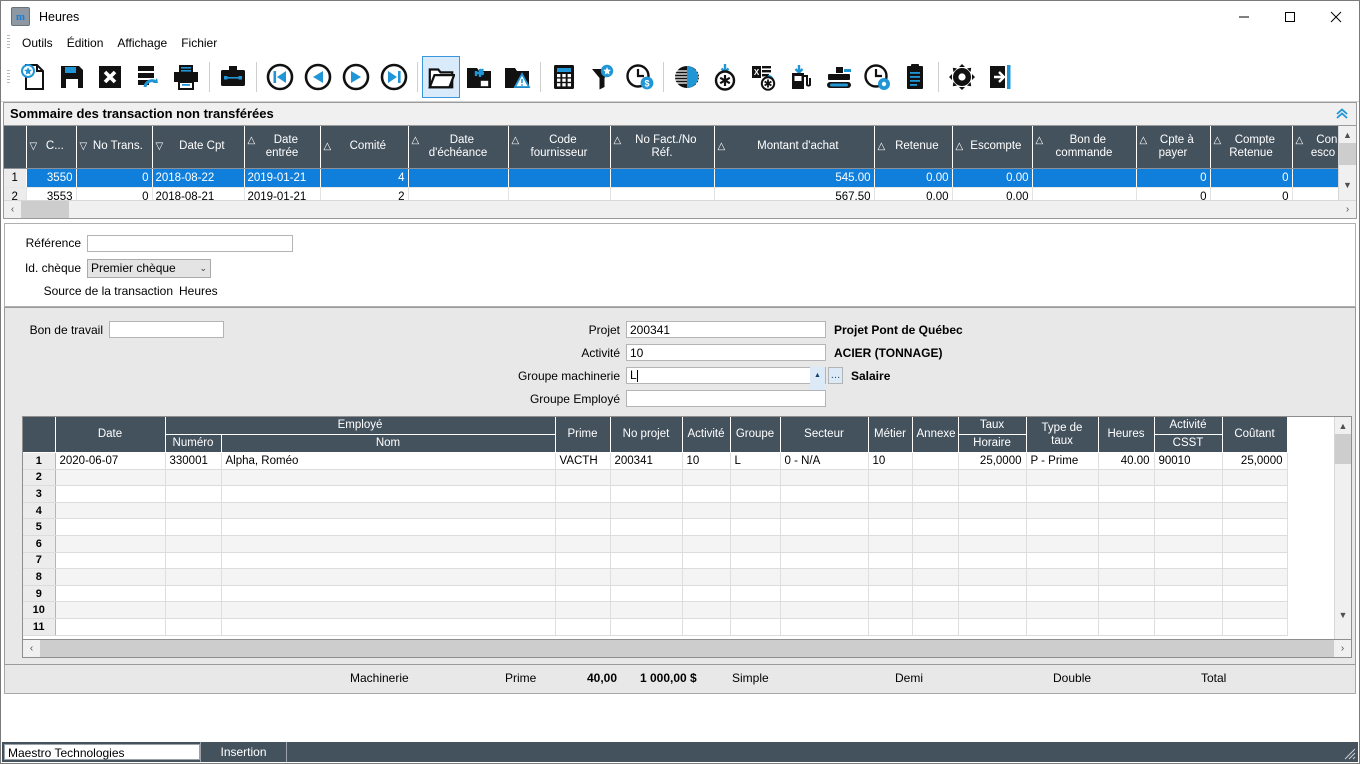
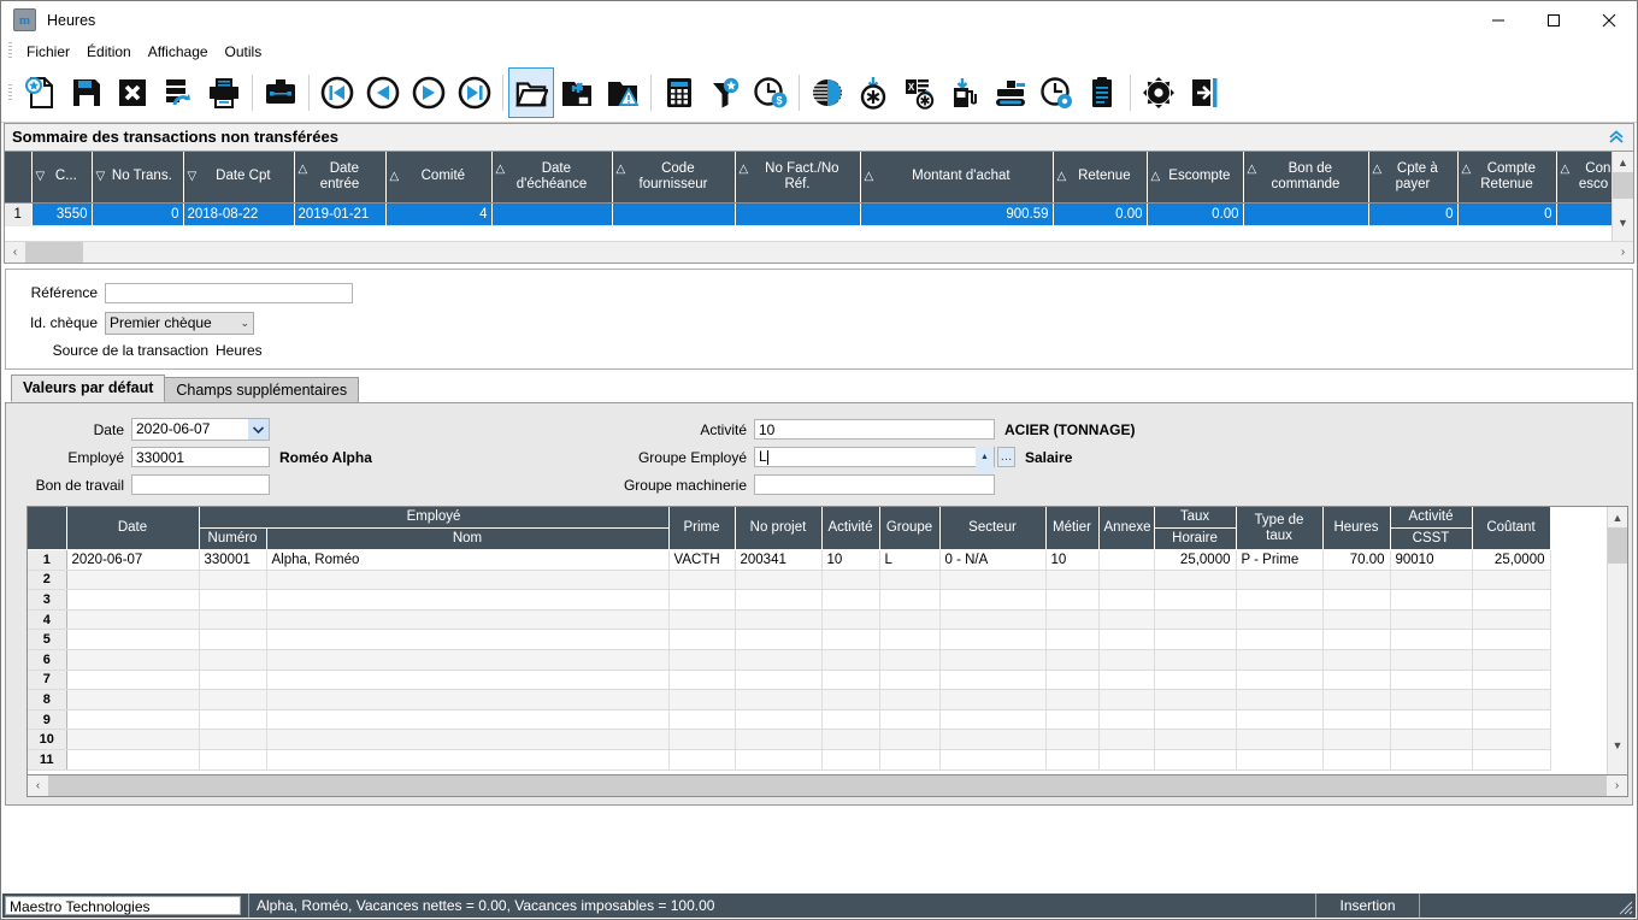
  m
  Heures
- Outils
+ Fichier
  Édition
  Affichage
- Fichier
+ Outils
  $
  X
- Sommaire des transaction non transférées
+ Sommaire des transactions non transférées
  	▽ C...	▽ No Trans.	▽ Date Cpt	△ Dateentrée	△ Comité	△ Dated'échéance	△ Codefournisseur	△ No Fact./NoRéf.	△ Montant d'achat	△ Retenue	△ Escompte	△ Bon decommande	△ Cpte àpayer	△ CompteRetenue	△ Conesco
- 1	3550	0	2018-08-22	2019-01-21	4				545.00	0.00	0.00		0	0
+ 1	3550	0	2018-08-22	2019-01-21	4				900.59	0.00	0.00		0	0
- 2	3553	0	2018-08-21	2019-01-21	2				567.50	0.00	0.00		0	0
  ▲
  ▼
  ‹
  ›
  Référence
  Id. chèque
  Premier chèque
  ⌄
  Source de la transaction
  Heures
+ Valeurs par défaut
+ Champs supplémentaires
+ Date
+ 2020-06-07
+ Employé
+ 330001
+ Roméo Alpha
  Bon de travail
- Projet
- 200341
- Projet Pont de Québec
  Activité
  10
  ACIER (TONNAGE)
- Groupe machinerie
+ Groupe Employé
  L
  …
  Salaire
- Groupe Employé
+ Groupe machinerie
  	Date	Employé	Prime	No projet	Activité	Groupe	Secteur	Métier	Annexe	Taux	Type de taux	Heures	Activité	Coûtant
  Numéro	Nom	Horaire	CSST
- 1	2020-06-07	330001	Alpha, Roméo	VACTH	200341	10	L	0 - N/A	10		25,0000	P - Prime	40.00	90010	25,0000
+ 1	2020-06-07	330001	Alpha, Roméo	VACTH	200341	10	L	0 - N/A	10		25,0000	P - Prime	70.00	90010	25,0000
  2
  3
  4
  5
  6
  7
  8
  9
  10
  11
  ▲
  ▼
  ‹
  ›
- Machinerie
- Prime
- 40,00
- 1 000,00 $
- Simple
- Demi
- Double
- Total
  Maestro Technologies
+ Alpha, Roméo, Vacances nettes = 0.00, Vacances imposables = 100.00
  Insertion
